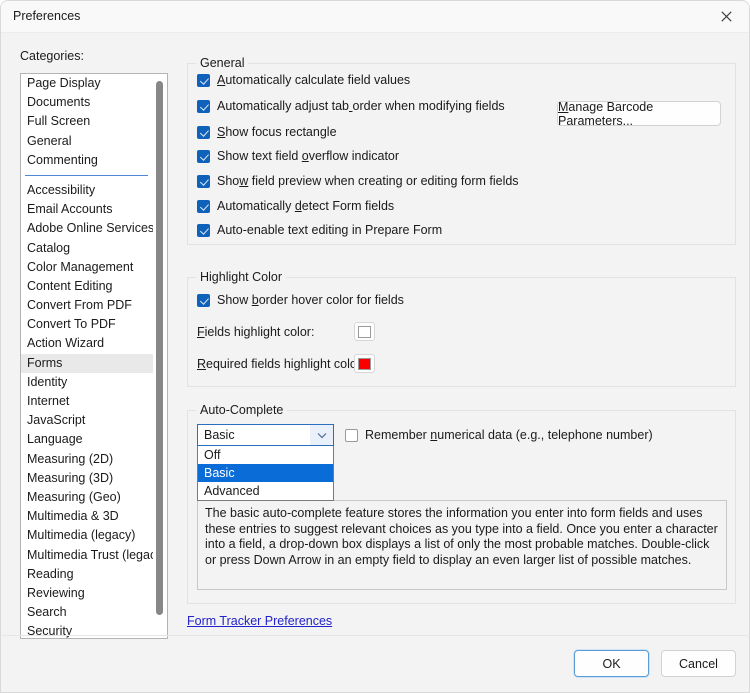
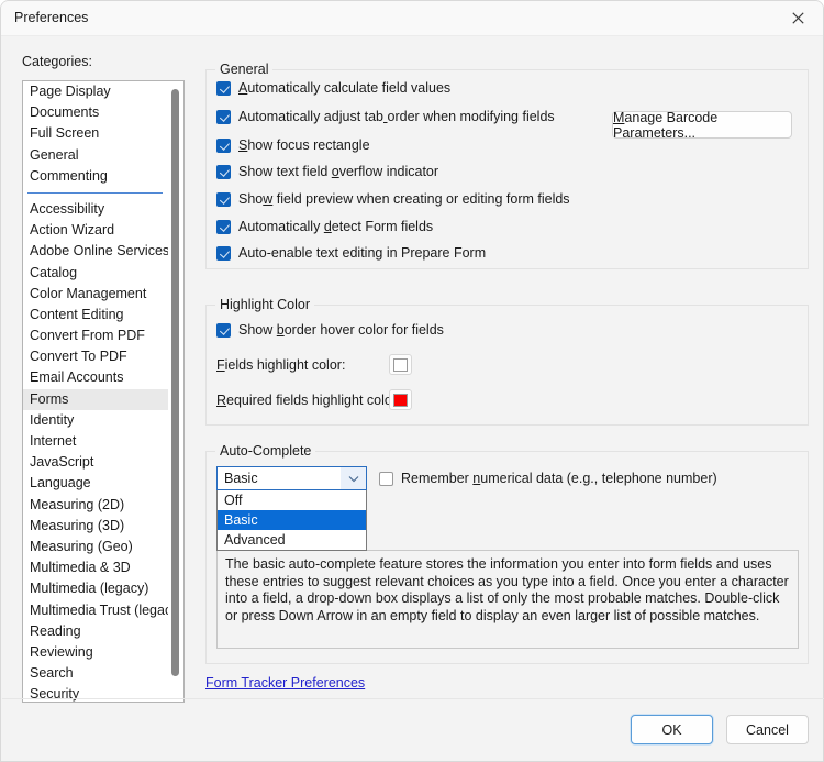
  Preferences
  Categories:
  Page Display
  Documents
  Full Screen
  General
  Commenting
  Accessibility
- Email Accounts
+ Action Wizard
  Adobe Online Services
  Catalog
  Color Management
  Content Editing
  Convert From PDF
  Convert To PDF
- Action Wizard
+ Email Accounts
  Forms
  Identity
  Internet
  JavaScript
  Language
  Measuring (2D)
  Measuring (3D)
  Measuring (Geo)
  Multimedia & 3D
  Multimedia (legacy)
  Multimedia Trust (lega
  Reading
  Reviewing
  Search
  Security
  General
  Automatically calculate field values
  Automatically adjust tab order when modifying fields
  Show focus rectangle
  Show text field overflow indicator
  Show field preview when creating or editing form fields
  Automatically detect Form fields
  Auto-enable text editing in Prepare Form
  Manage Barcode Parameters...
  Highlight Color
  Show border hover color for fields
  Fields highlight color:
  Required fields highlight col
  Auto-Complete
  Basic
  Off
  Basic
  Advanced
  Remember numerical data (e.g., telephone number)
  The basic auto-complete feature stores the information you enter into form fields and uses these entries to suggest relevant choices as you type into a field. Once you enter a character into a field, a drop-down box displays a list of only the most probable matches. Double-click or press Down Arrow in an empty field to display an even larger list of possible matches.
  Form Tracker Preferences
  OK
  Cancel
